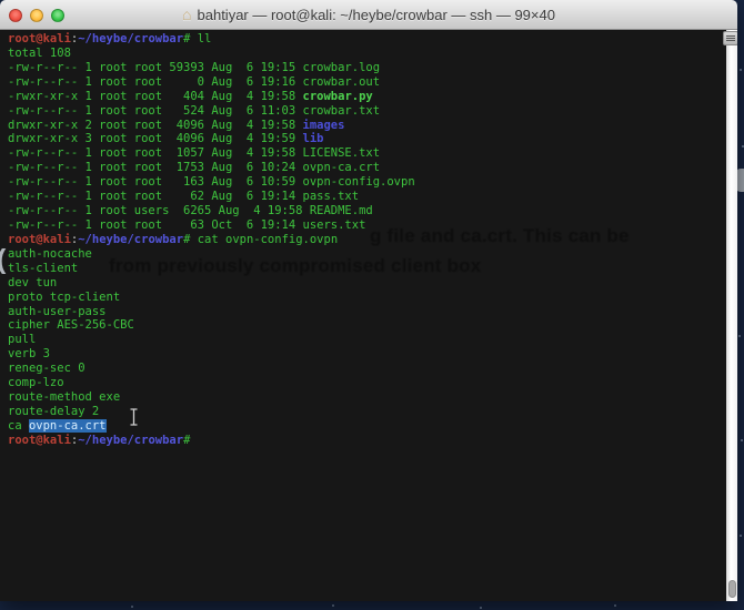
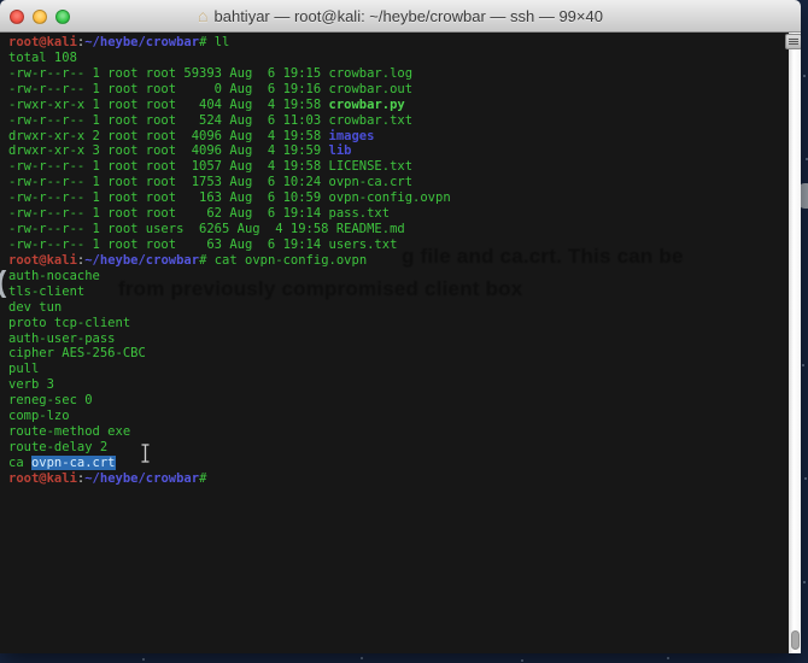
  ⌂
  bahtiyar — root@kali: ~/heybe/crowbar — ssh — 99×40
  (
  root@kali:~/heybe/crowbar# ll
  total 108
  -rw-r--r-- 1 root root 59393 Aug 6 19:15 crowbar.log
  -rw-r--r-- 1 root root 0 Aug 6 19:16 crowbar.out
  -rwxr-xr-x 1 root root 404 Aug 4 19:58 crowbar.py
  -rw-r--r-- 1 root root 524 Aug 6 11:03 crowbar.txt
  drwxr-xr-x 2 root root 4096 Aug 4 19:58 images
  drwxr-xr-x 3 root root 4096 Aug 4 19:59 lib
  -rw-r--r-- 1 root root 1057 Aug 4 19:58 LICENSE.txt
  -rw-r--r-- 1 root root 1753 Aug 6 10:24 ovpn-ca.crt
  -rw-r--r-- 1 root root 163 Aug 6 10:59 ovpn-config.ovpn
  -rw-r--r-- 1 root root 62 Aug 6 19:14 pass.txt
  -rw-r--r-- 1 root users 6265 Aug 4 19:58 README.md
- -rw-r--r-- 1 root root 63 Oct 6 19:14 users.txt
+ -rw-r--r-- 1 root root 63 Aug 6 19:14 users.txt
  root@kali:~/heybe/crowbar# cat ovpn-config.ovpn
  auth-nocache
  tls-client
  dev tun
  proto tcp-client
  auth-user-pass
  cipher AES-256-CBC
  pull
  verb 3
  reneg-sec 0
  comp-lzo
  route-method exe
  route-delay 2
  ca ovpn-ca.crt
  root@kali:~/heybe/crowbar#
